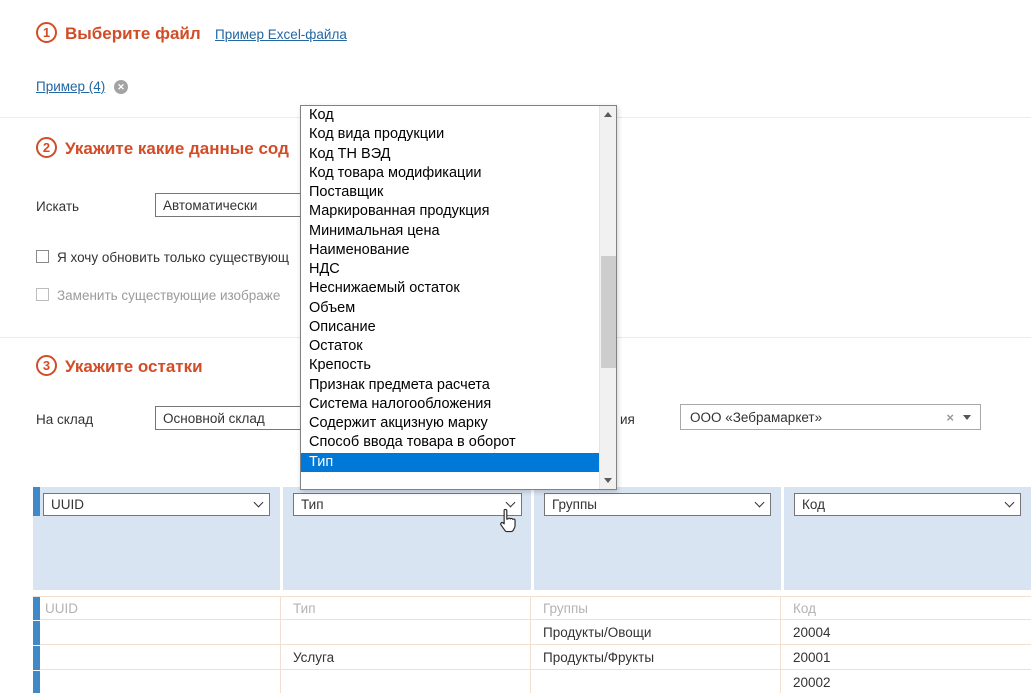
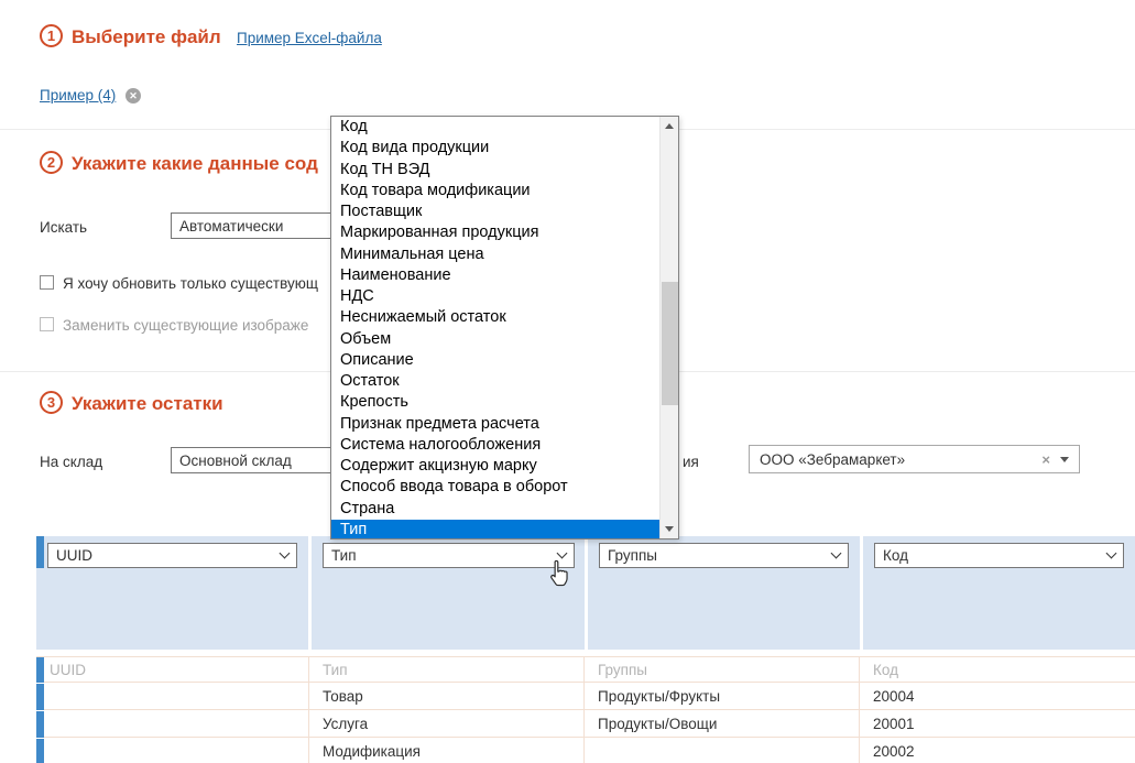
  1
  Выберите файл
  Пример Excel-файла
  Пример (4)
  ✕
  2
  Укажите какие данные сод
  Искать
  Автоматически
  Я хочу обновить только существующ
  Заменить существующие изображе
  3
  Укажите остатки
  На склад
  Основной склад
  ия
  ООО «Зебрамаркет»
  ×
  UUID
  Тип
  Группы
  Код
  UUID
  Тип
  Группы
  Код
+ Товар
- Продукты/Овощи
+ Продукты/Фрукты
  20004
  Услуга
- Продукты/Фрукты
+ Продукты/Овощи
  20001
+ Модификация
  20002
  Код
  Код вида продукции
  Код ТН ВЭД
  Код товара модификации
  Поставщик
  Маркированная продукция
  Минимальная цена
  Наименование
  НДС
  Неснижаемый остаток
  Объем
  Описание
  Остаток
  Крепость
  Признак предмета расчета
  Система налогообложения
  Содержит акцизную марку
  Способ ввода товара в оборот
+ Страна
  Тип
